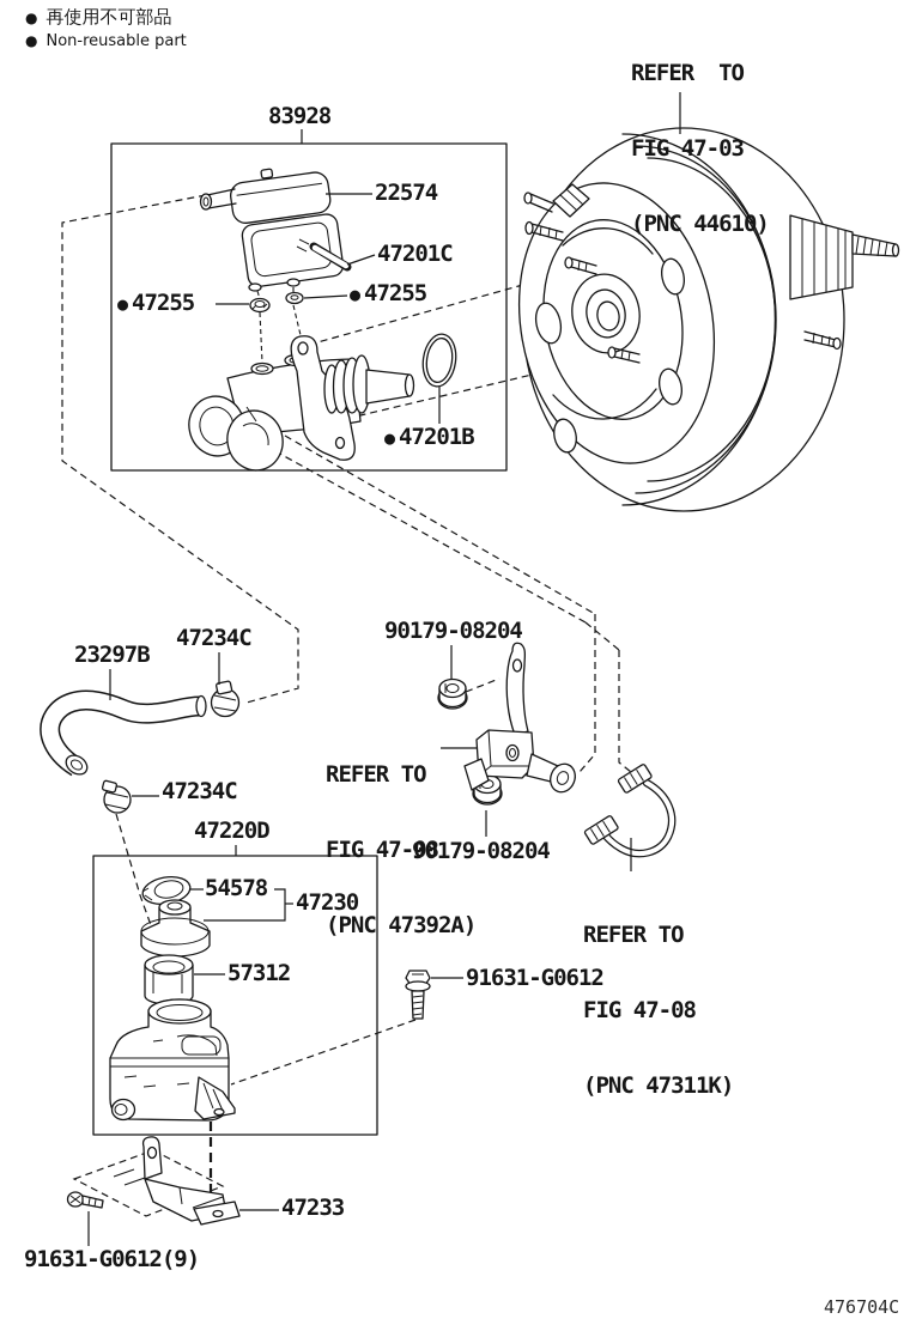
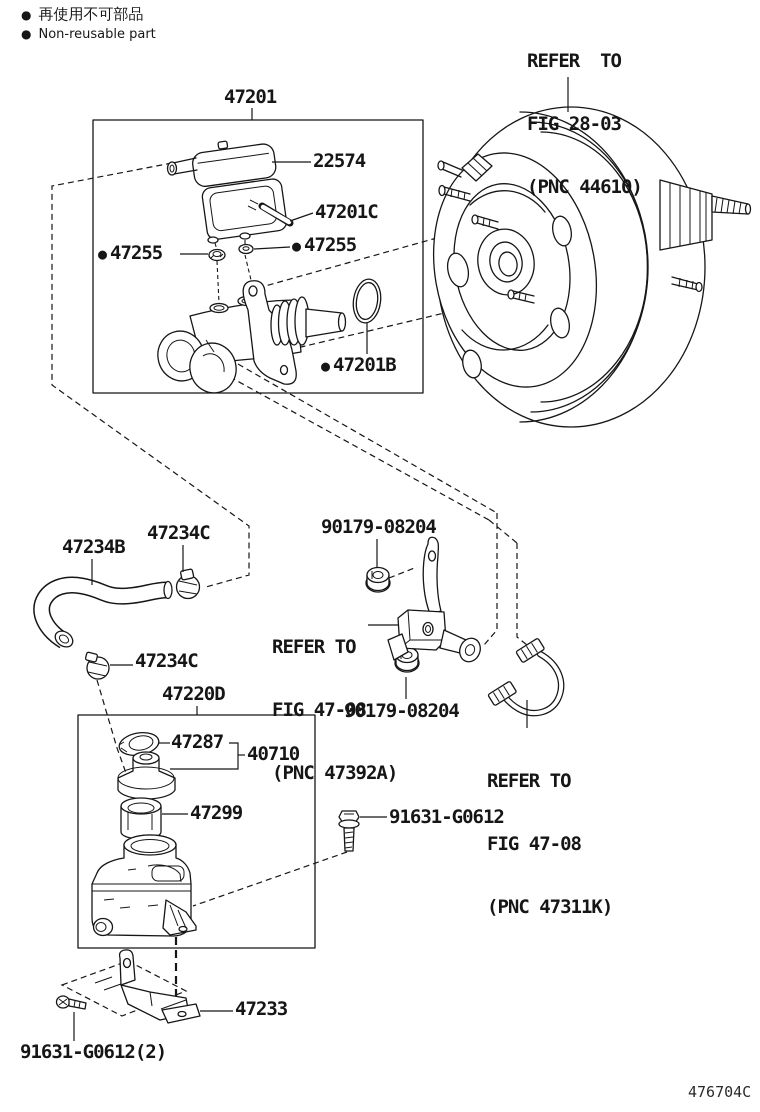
  ● 再使用不可部品
  ● Non-reusable part
- 83928
+ 47201
  22574
  47201C
  ● 47255
  ● 47255
  ● 47201B
  REFER TO
- FIG 47-03
+ FIG 28-03
  (PNC 44610)
  90179-08204
  47234C
- 23297B
+ 47234B
  REFER TO
  FIG 47-08
  (PNC 47392A)
  47234C
  90179-08204
  REFER TO
  FIG 47-08
  (PNC 47311K)
  47220D
- 54578
+ 47287
- 47230
+ 40710
- 57312
+ 47299
  91631-G0612
  47233
- 91631-G0612(9)
+ 91631-G0612(2)
  476704C
